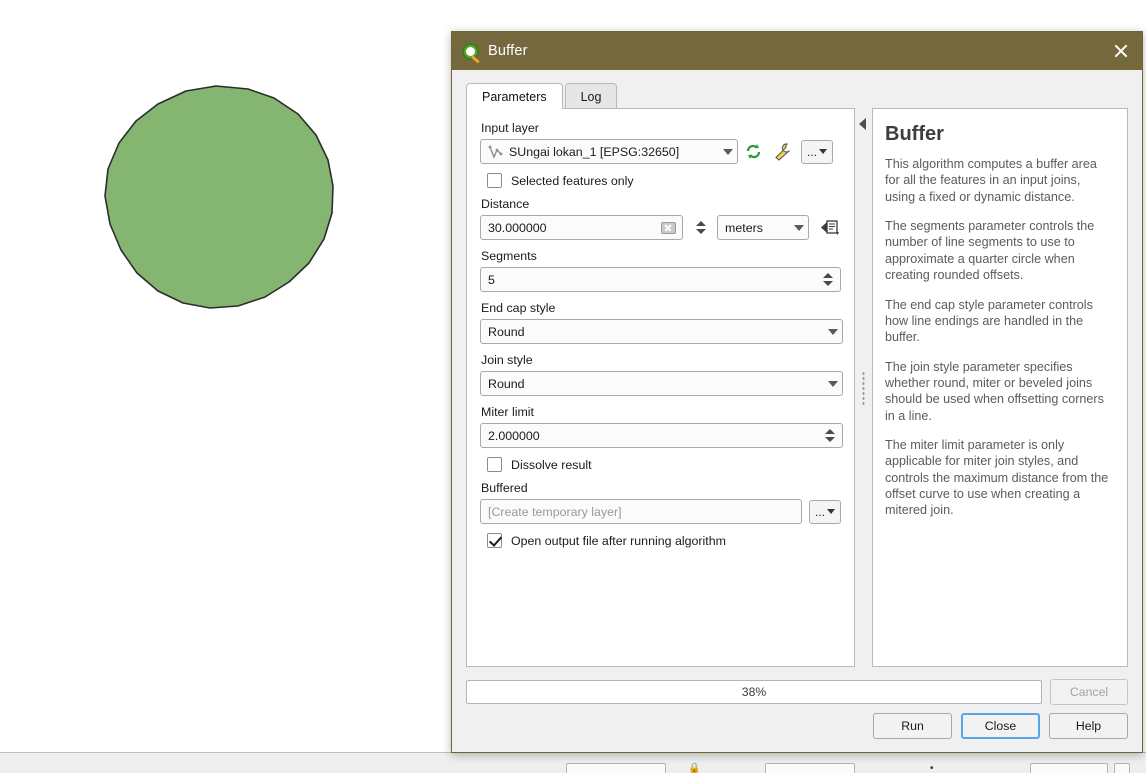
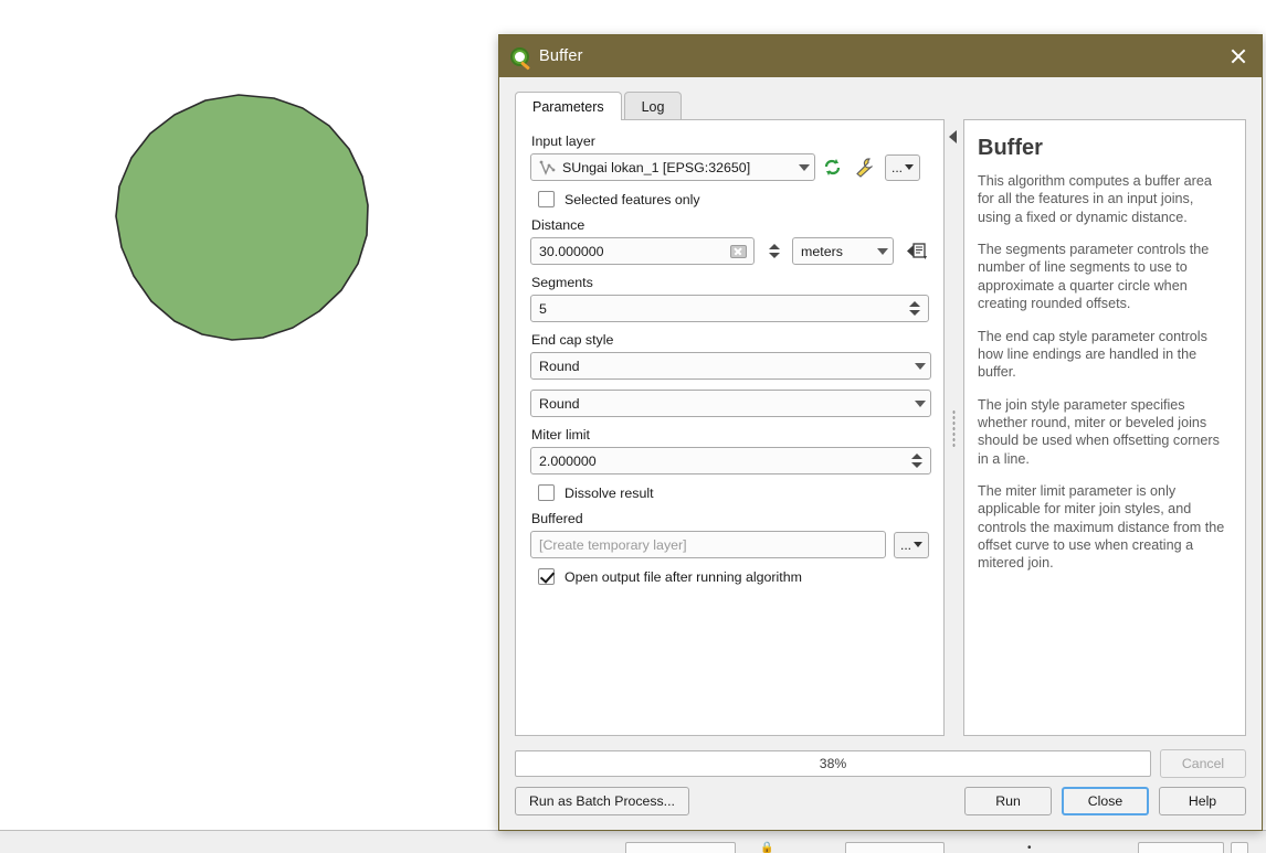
  🔒
  •
  Buffer
  Parameters
  Log
  Input layer
  SUngai lokan_1 [EPSG:32650]
  ...
  Selected features only
  Distance
  30.000000
  meters
  Segments
  5
  End cap style
  Round
- Join style
  Round
  Miter limit
  2.000000
  Dissolve result
  Buffered
  [Create temporary layer]
  ...
  Open output file after running algorithm
  Buffer
  This algorithm computes a buffer area for all the features in an input joins, using a fixed or dynamic distance.
  The segments parameter controls the number of line segments to use to approximate a quarter circle when creating rounded offsets.
  The end cap style parameter controls how line endings are handled in the buffer.
  The join style parameter specifies whether round, miter or beveled joins should be used when offsetting corners in a line.
  The miter limit parameter is only applicable for miter join styles, and controls the maximum distance from the offset curve to use when creating a mitered join.
  38%
  Cancel
+ Run as Batch Process...
  Run
  Close
  Help
